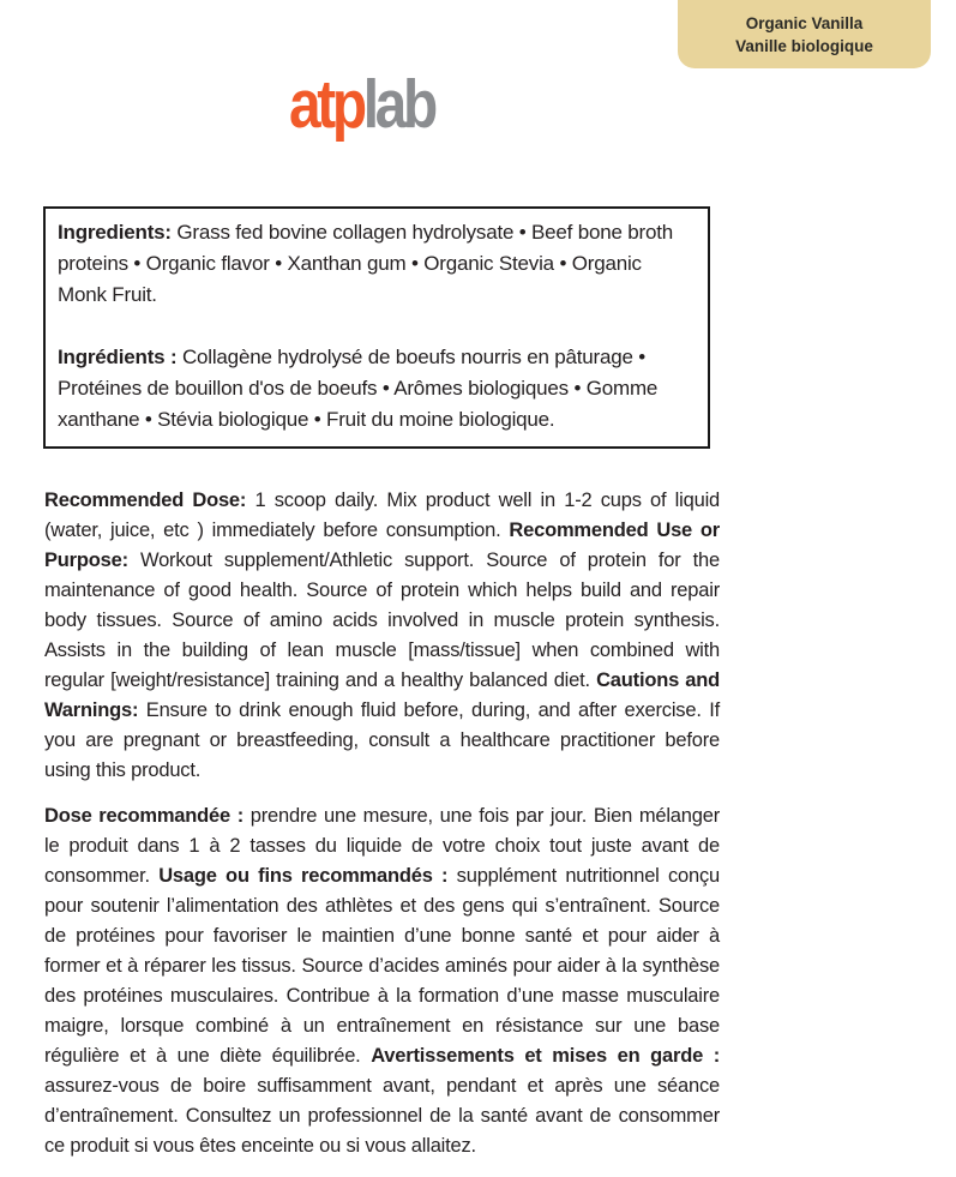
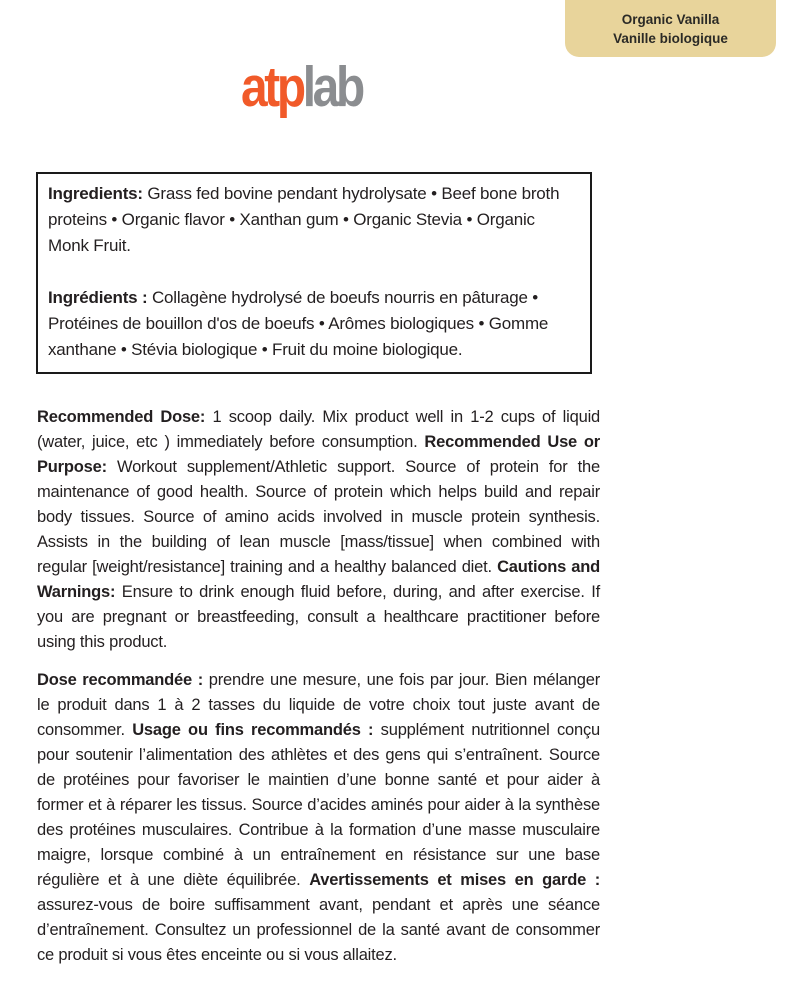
  Organic Vanilla
  Vanille biologique
  atplab
- Ingredients: Grass fed bovine collagen hydrolysate • Beef bone broth proteins • Organic flavor • Xanthan gum • Organic Stevia • Organic Monk Fruit.
+ Ingredients: Grass fed bovine pendant hydrolysate • Beef bone broth proteins • Organic flavor • Xanthan gum • Organic Stevia • Organic Monk Fruit.
  Ingrédients : Collagène hydrolysé de boeufs nourris en pâturage • Protéines de bouillon d'os de boeufs • Arômes biologiques • Gomme xanthane • Stévia biologique • Fruit du moine biologique.
  Recommended Dose: 1 scoop daily. Mix product well in 1-2 cups of liquid (water, juice, etc ) immediately before consumption. Recommended Use or Purpose: Workout supplement/Athletic support. Source of protein for the maintenance of good health. Source of protein which helps build and repair body tissues. Source of amino acids involved in muscle protein synthesis. Assists in the building of lean muscle [mass/tissue] when combined with regular [weight/resistance] training and a healthy balanced diet. Cautions and Warnings: Ensure to drink enough fluid before, during, and after exercise. If you are pregnant or breastfeeding, consult a healthcare practitioner before using this product.
  Dose recommandée : prendre une mesure, une fois par jour. Bien mélanger le produit dans 1 à 2 tasses du liquide de votre choix tout juste avant de consommer. Usage ou fins recommandés : supplément nutritionnel conçu pour soutenir l’alimentation des athlètes et des gens qui s’entraînent. Source de protéines pour favoriser le maintien d’une bonne santé et pour aider à former et à réparer les tissus. Source d’acides aminés pour aider à la synthèse des protéines musculaires. Contribue à la formation d’une masse musculaire maigre, lorsque combiné à un entraînement en résistance sur une base régulière et à une diète équilibrée. Avertissements et mises en garde : assurez-vous de boire suffisamment avant, pendant et après une séance d’entraînement. Consultez un professionnel de la santé avant de consommer ce produit si vous êtes enceinte ou si vous allaitez.
